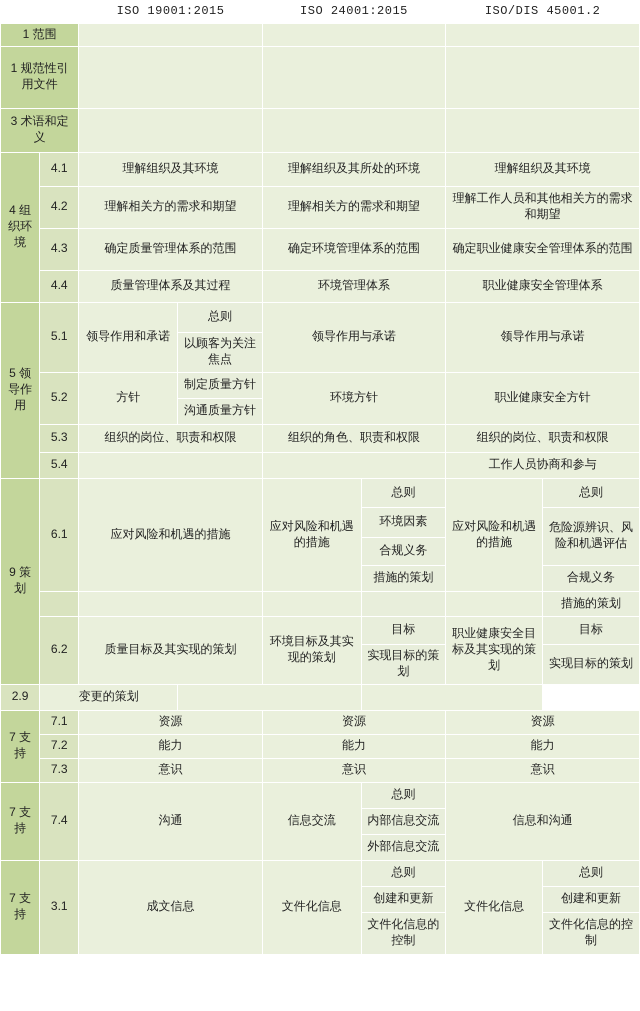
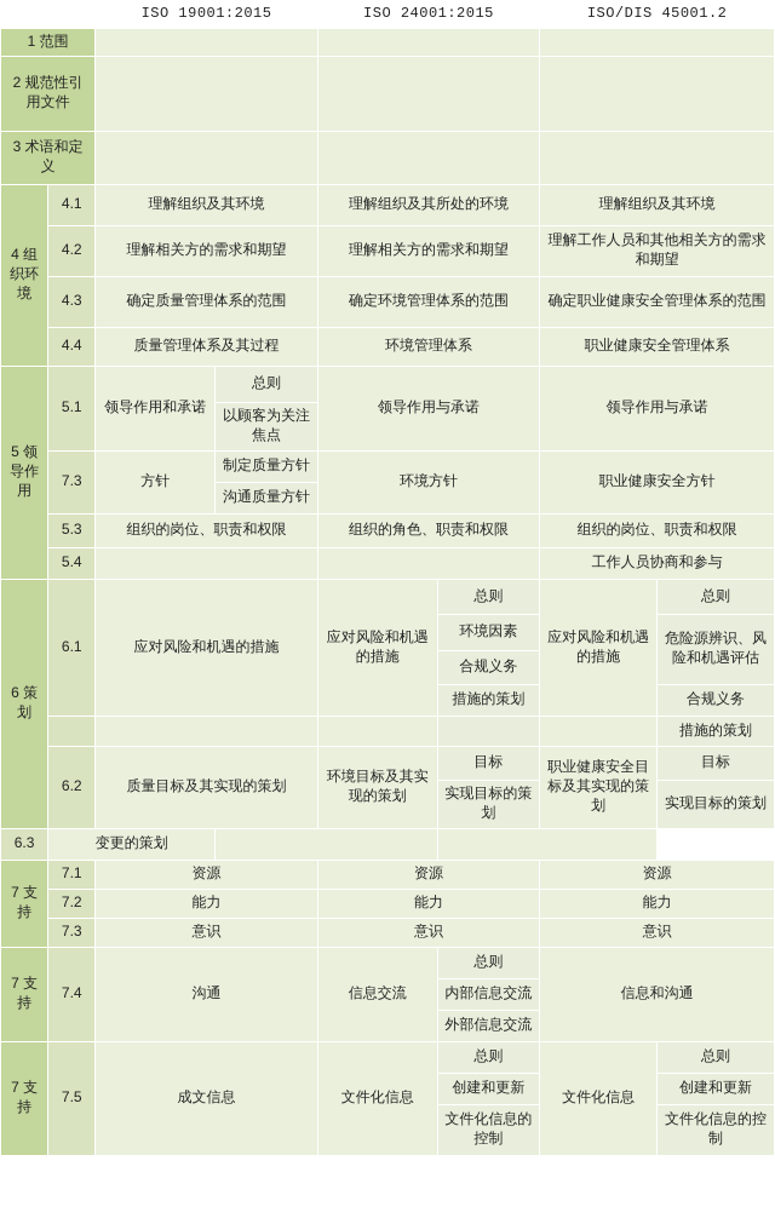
  		ISO 19001:2015	ISO 24001:2015	ISO/DIS 45001.2
  1 范围
- 1 规范性引用文件
+ 2 规范性引用文件
  3 术语和定义
  4 组织环境	4.1	理解组织及其环境	理解组织及其所处的环境	理解组织及其环境
  4.2	理解相关方的需求和期望	理解相关方的需求和期望	理解工作人员和其他相关方的需求和期望
  4.3	确定质量管理体系的范围	确定环境管理体系的范围	确定职业健康安全管理体系的范围
  4.4	质量管理体系及其过程	环境管理体系	职业健康安全管理体系
  5 领导作用	5.1	领导作用和承诺	总则	领导作用与承诺	领导作用与承诺
  以顾客为关注焦点
- 5.2	方针	制定质量方针	环境方针	职业健康安全方针
+ 7.3	方针	制定质量方针	环境方针	职业健康安全方针
  沟通质量方针
  5.3	组织的岗位、职责和权限	组织的角色、职责和权限	组织的岗位、职责和权限
  5.4			工作人员协商和参与
- 9 策划	6.1	应对风险和机遇的措施	应对风险和机遇的措施	总则	应对风险和机遇的措施	总则
+ 6 策划	6.1	应对风险和机遇的措施	应对风险和机遇的措施	总则	应对风险和机遇的措施	总则
  环境因素	危险源辨识、风险和机遇评估
  合规义务
  措施的策划	合规义务
  					措施的策划
  6.2	质量目标及其实现的策划	环境目标及其实现的策划	目标	职业健康安全目标及其实现的策划	目标
  实现目标的策划	实现目标的策划
- 2.9	变更的策划
+ 6.3	变更的策划
  7 支持	7.1	资源	资源	资源
  7.2	能力	能力	能力
  7.3	意识	意识	意识
  7 支持	7.4	沟通	信息交流	总则	信息和沟通
  内部信息交流
  外部信息交流
- 7 支持	3.1	成文信息	文件化信息	总则	文件化信息	总则
+ 7 支持	7.5	成文信息	文件化信息	总则	文件化信息	总则
  创建和更新	创建和更新
  文件化信息的控制	文件化信息的控制
